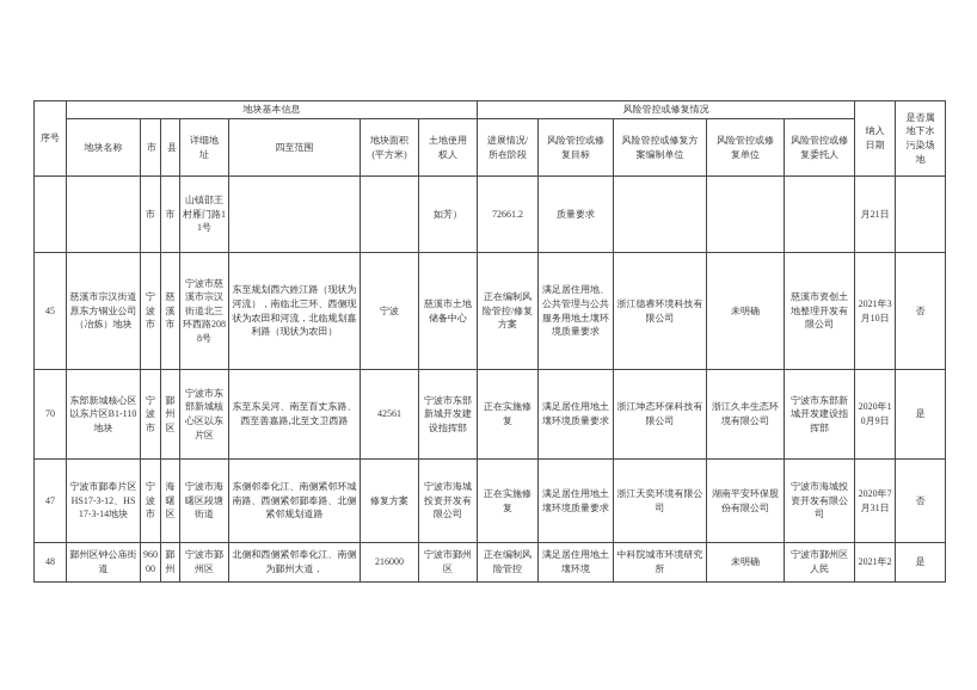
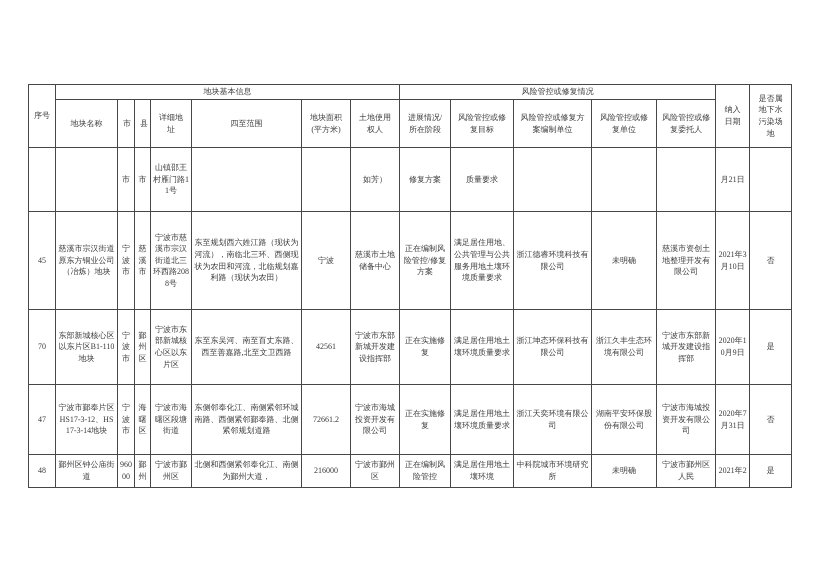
  序号	地块基本信息	风险管控或修复情况	纳入日期	是否属地下水污染场地
  地块名称	市	县	详细地址	四至范围	地块面积(平方米)	土地使用权人	进展情况/所在阶段	风险管控或修复目标	风险管控或修复方案编制单位	风险管控或修复单位	风险管控或修复委托人
- 		市	市	山镇邵王村雁门路11号			如芳）	72661.2	质量要求				月21日
+ 		市	市	山镇邵王村雁门路11号			如芳）	修复方案	质量要求				月21日
  45	慈溪市宗汉街道原东方铜业公司（冶炼）地块	宁波市	慈溪市	宁波市慈溪市宗汉街道北三环西路2088号	东至规划西六姓江路（现状为河流），南临北三环、西侧现状为农田和河流，北临规划嘉利路（现状为农田）	宁波	慈溪市土地储备中心	正在编制风险管控/修复方案	满足居住用地、公共管理与公共服务用地土壤环境质量要求	浙江德睿环境科技有限公司	未明确	慈溪市资创土地整理开发有限公司	2021年3月10日	否
  70	东部新城核心区以东片区B1-110地块	宁波市	鄞州区	宁波市东部新城核心区以东片区	东至东吴河、南至百丈东路、西至善嘉路,北至文卫西路	42561	宁波市东部新城开发建设指挥部	正在实施修复	满足居住用地土壤环境质量要求	浙江坤态环保科技有限公司	浙江久丰生态环境有限公司	宁波市东部新城开发建设指挥部	2020年10月9日	是
- 47	宁波市鄞奉片区HS17-3-12、HS17-3-14地块	宁波市	海曙区	宁波市海曙区段塘街道	东侧邻奉化江、南侧紧邻环城南路、西侧紧邻鄞奉路、北侧紧邻规划道路	修复方案	宁波市海城投资开发有限公司	正在实施修复	满足居住用地土壤环境质量要求	浙江天奕环境有限公司	湖南平安环保股份有限公司	宁波市海城投资开发有限公司	2020年7月31日	否
+ 47	宁波市鄞奉片区HS17-3-12、HS17-3-14地块	宁波市	海曙区	宁波市海曙区段塘街道	东侧邻奉化江、南侧紧邻环城南路、西侧紧邻鄞奉路、北侧紧邻规划道路	72661.2	宁波市海城投资开发有限公司	正在实施修复	满足居住用地土壤环境质量要求	浙江天奕环境有限公司	湖南平安环保股份有限公司	宁波市海城投资开发有限公司	2020年7月31日	否
  48	鄞州区钟公庙街道	96000	鄞州	宁波市鄞州区	北侧和西侧紧邻奉化江、南侧为鄞州大道，	216000	宁波市鄞州区	正在编制风险管控	满足居住用地土壤环境	中科院城市环境研究所	未明确	宁波市鄞州区人民	2021年2	是
